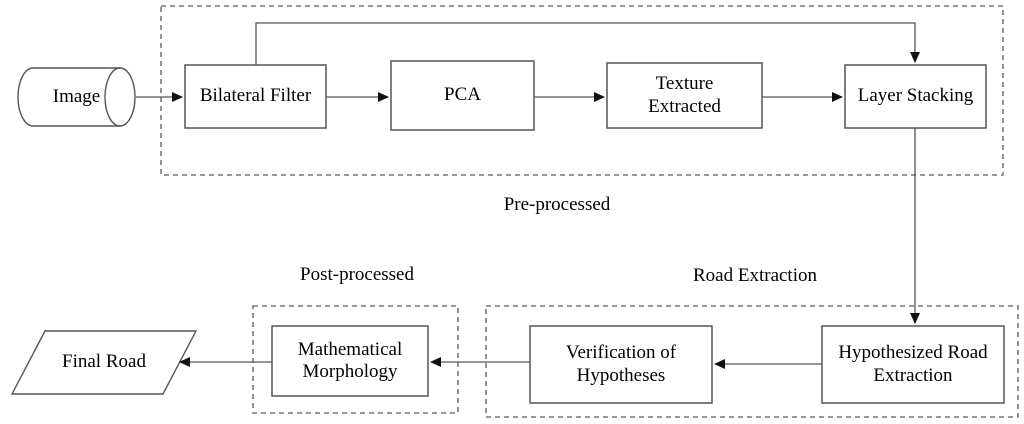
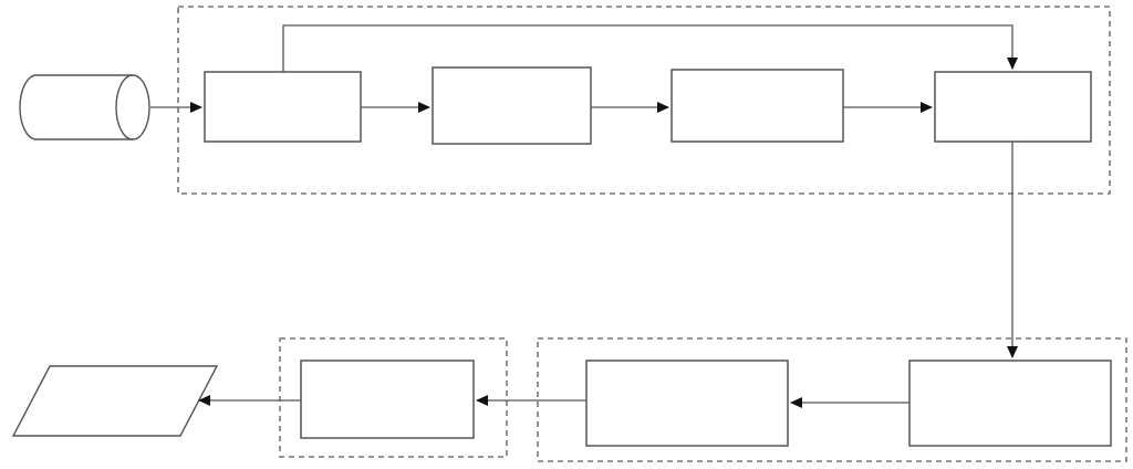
- Image
- Bilateral Filter
- PCA
- Texture
- Extracted
- Layer Stacking
- Hypothesized Road
- Extraction
- Verification of
- Hypotheses
- Mathematical
- Morphology
- Final Road
- Pre-processed
- Post-processed
- Road Extraction
